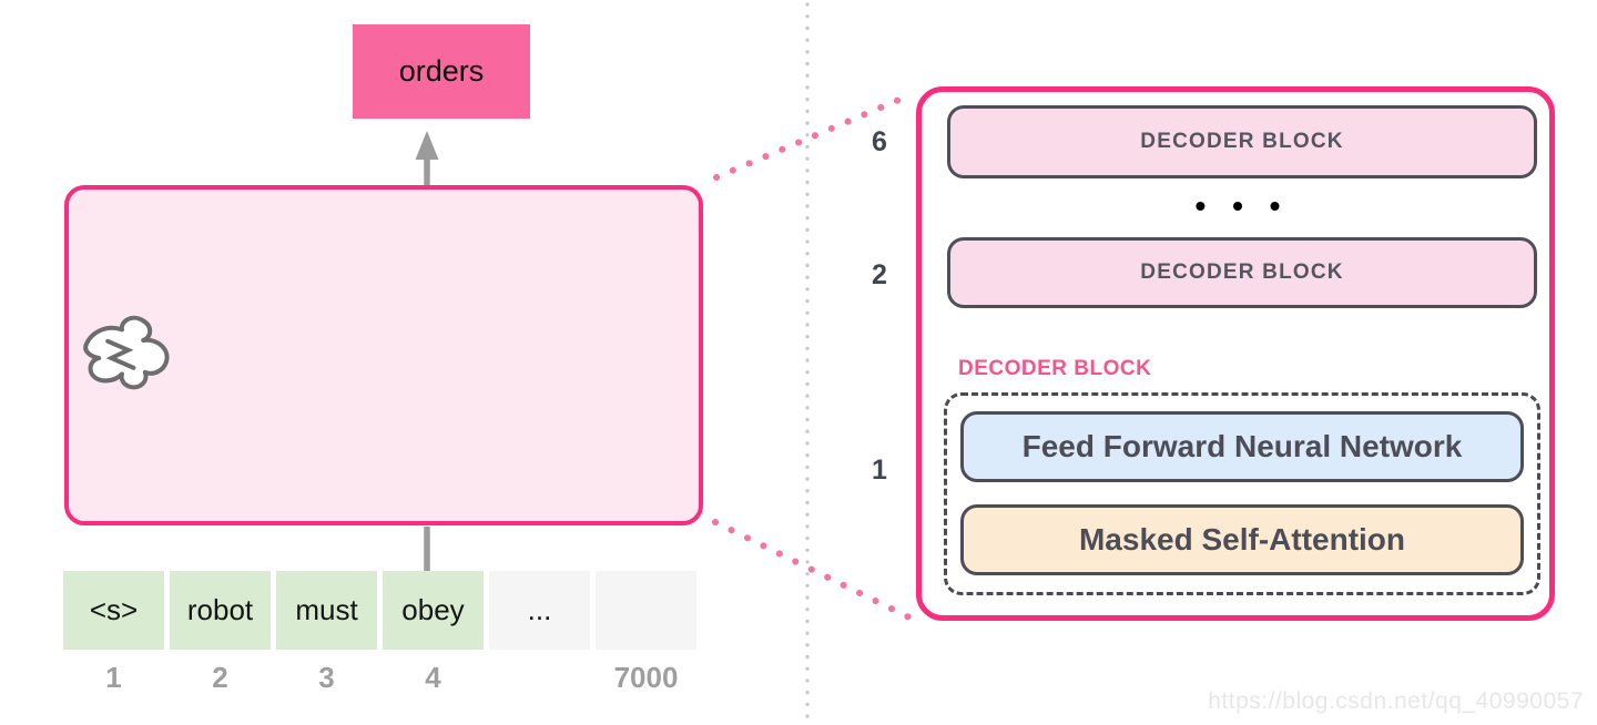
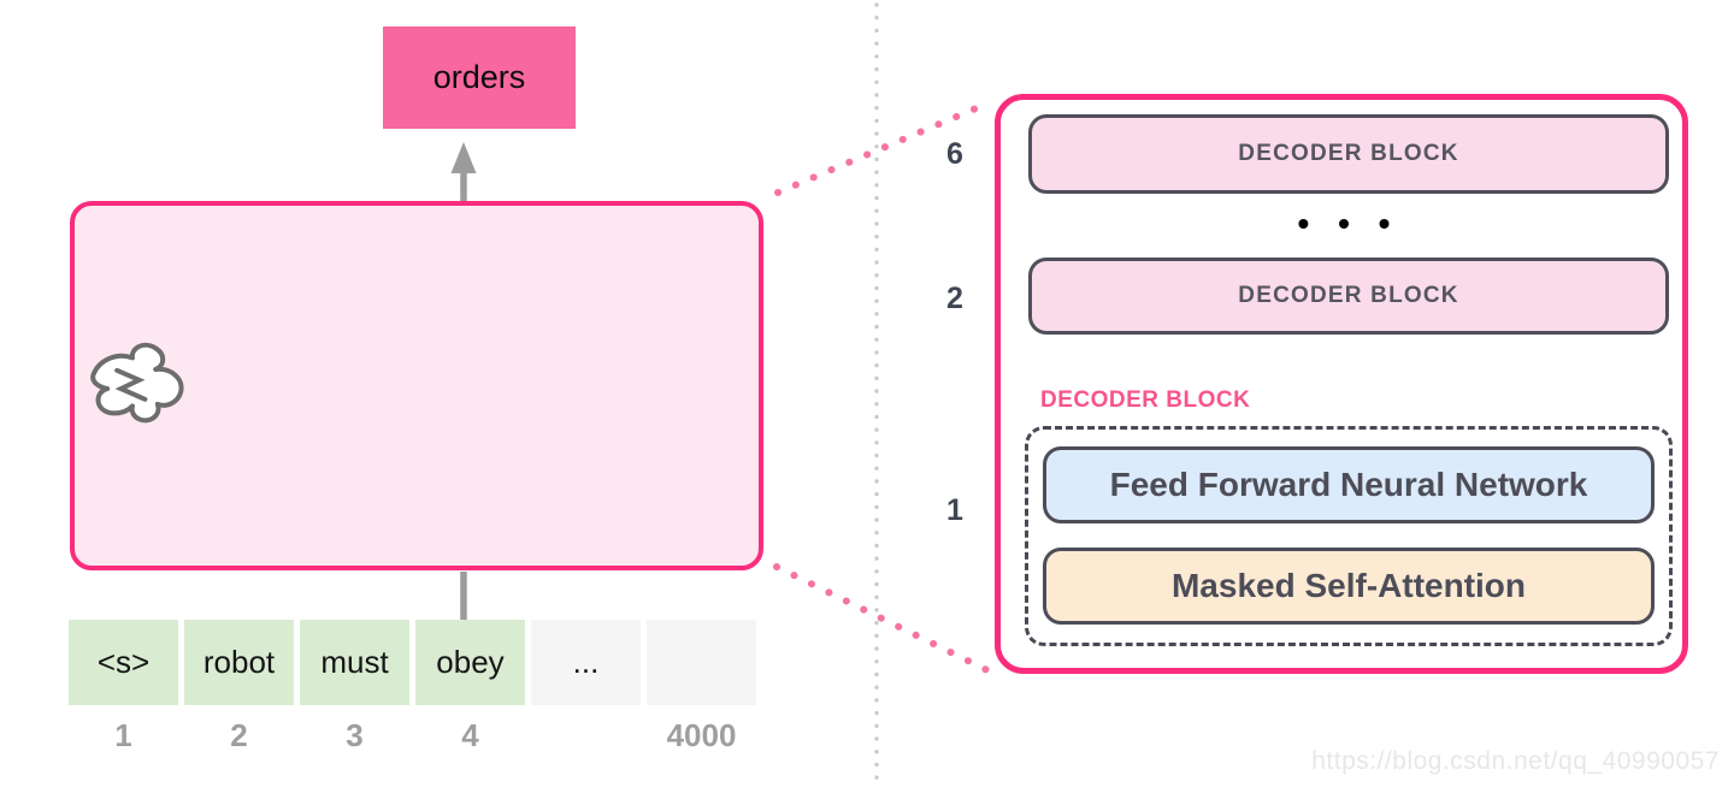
  orders
  <s>
  robot
  must
  obey
  ...
  1
  2
  3
  4
- 7000
+ 4000
  6
  2
  1
  DECODER BLOCK
  • • •
  DECODER BLOCK
  DECODER BLOCK
  Feed Forward Neural Network
  Masked Self-Attention
  https://blog.csdn.net/qq_40990057
